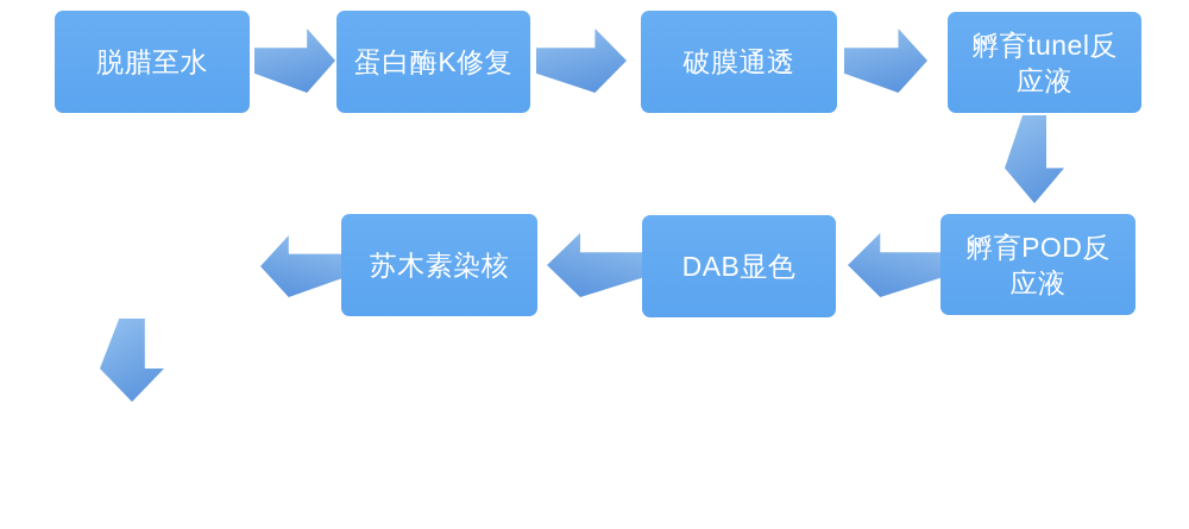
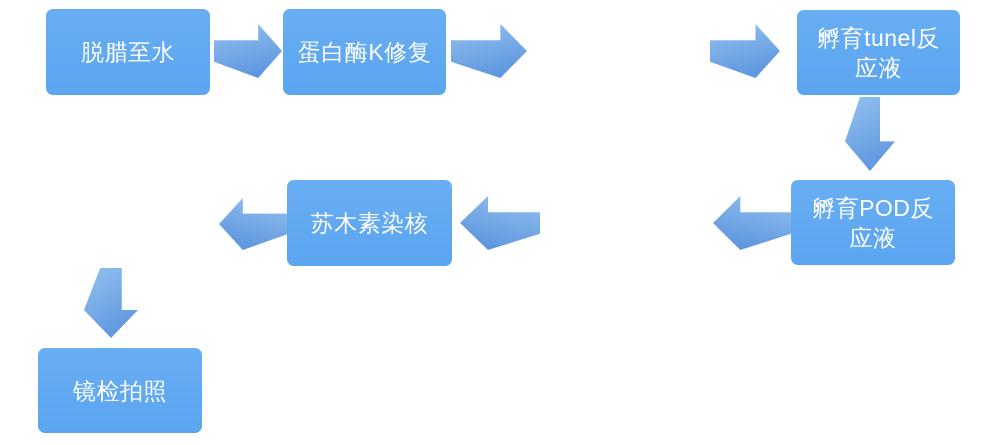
  脱腊至水
  蛋白酶K修复
- 破膜通透
  孵育tunel反应液
  孵育POD反应液
- DAB显色
  苏木素染核
+ 镜检拍照
